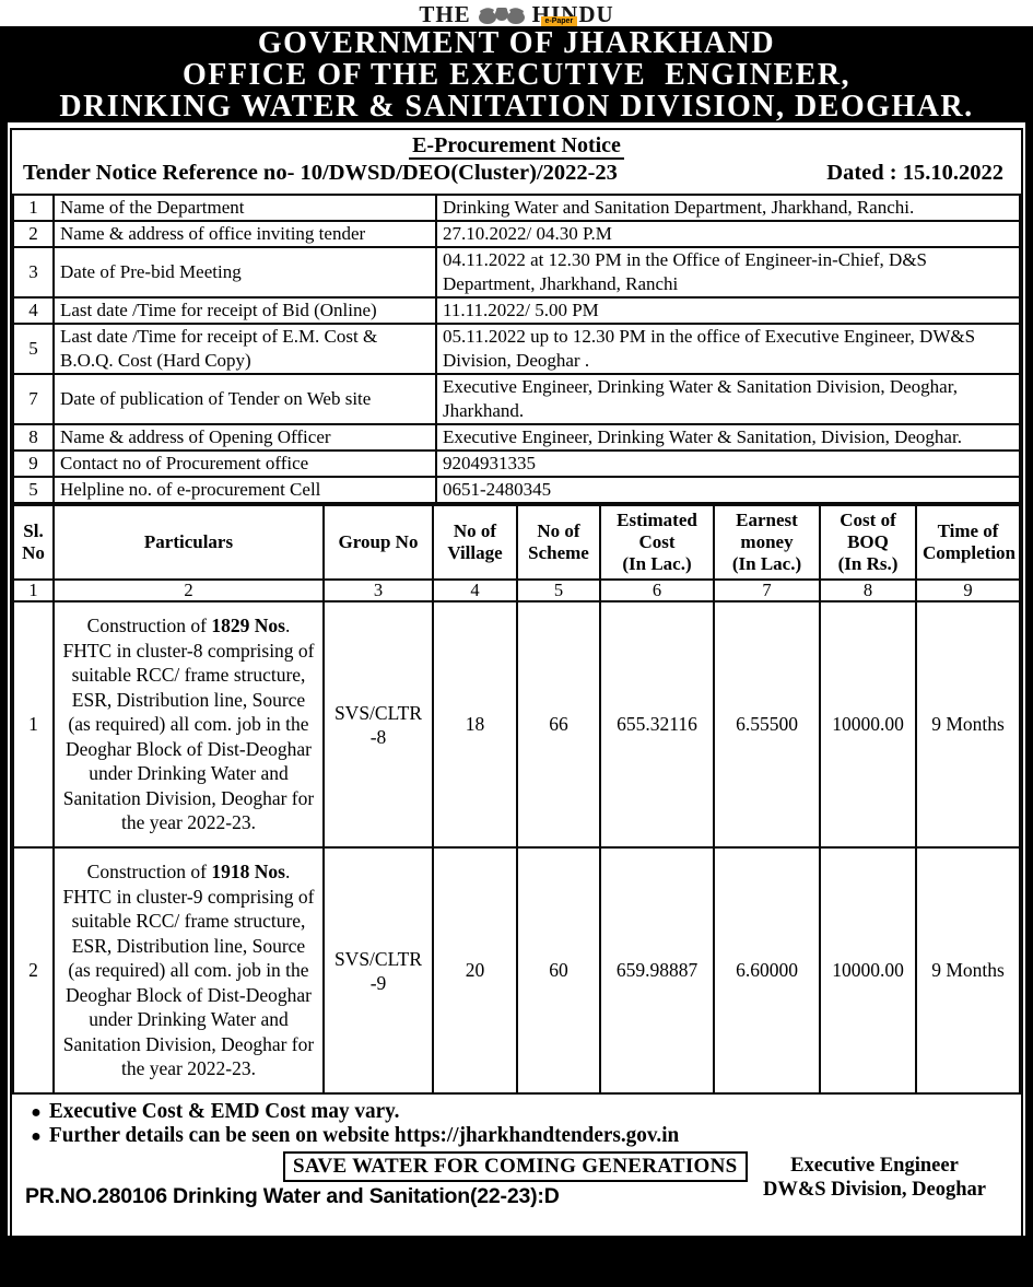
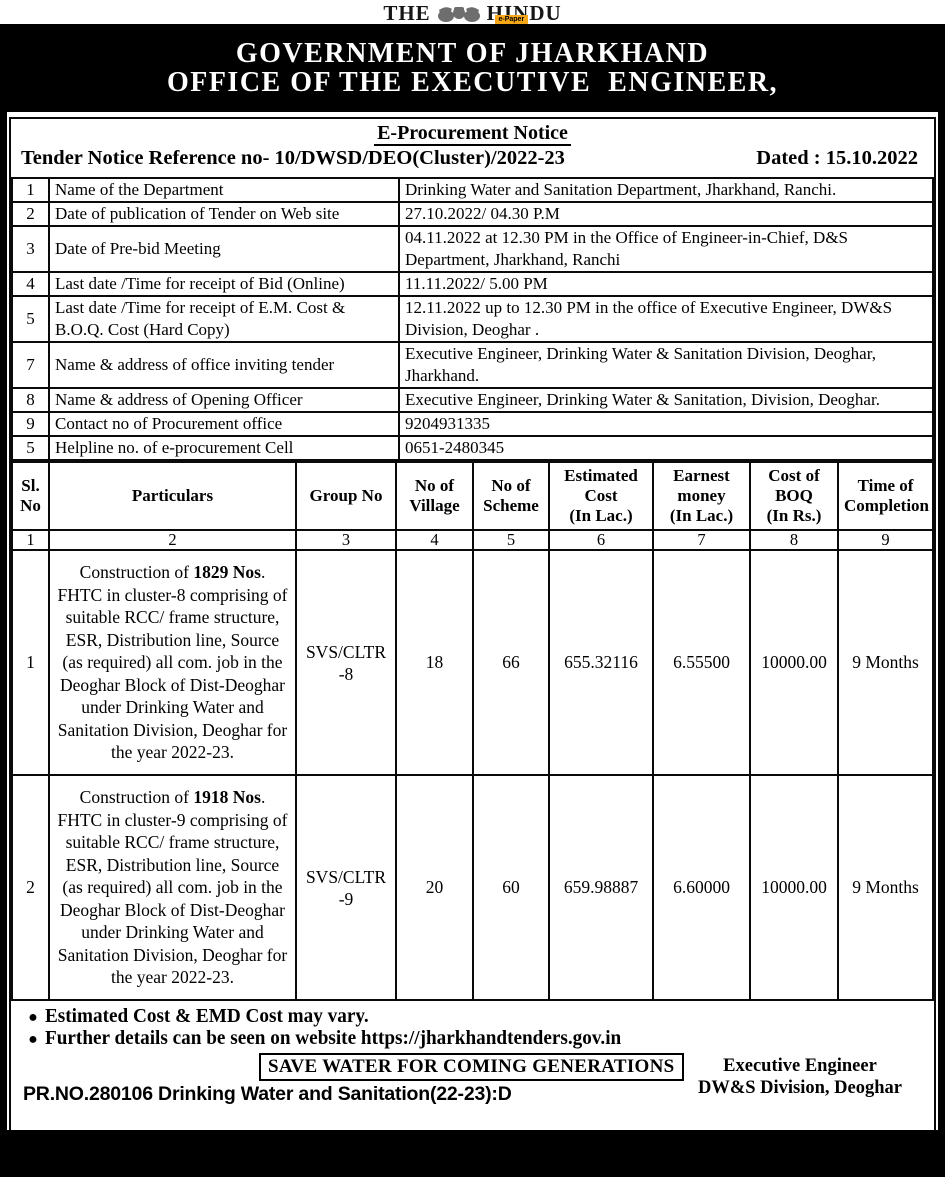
  THE
  HINDU
  GOVERNMENT OF JHARKHAND
  OFFICE OF THE EXECUTIVE ENGINEER,
- DRINKING WATER & SANITATION DIVISION, DEOGHAR.
  E-Procurement Notice
  Tender Notice Reference no- 10/DWSD/DEO(Cluster)/2022-23
  Dated : 15.10.2022
  1	Name of the Department	Drinking Water and Sanitation Department, Jharkhand, Ranchi.
- 2	Name & address of office inviting tender	27.10.2022/ 04.30 P.M
+ 2	Date of publication of Tender on Web site	27.10.2022/ 04.30 P.M
  3	Date of Pre-bid Meeting	04.11.2022 at 12.30 PM in the Office of Engineer-in-Chief, D&S Department, Jharkhand, Ranchi
  4	Last date /Time for receipt of Bid (Online)	11.11.2022/ 5.00 PM
- 5	Last date /Time for receipt of E.M. Cost & B.O.Q. Cost (Hard Copy)	05.11.2022 up to 12.30 PM in the office of Executive Engineer, DW&S Division, Deoghar .
+ 5	Last date /Time for receipt of E.M. Cost & B.O.Q. Cost (Hard Copy)	12.11.2022 up to 12.30 PM in the office of Executive Engineer, DW&S Division, Deoghar .
- 7	Date of publication of Tender on Web site	Executive Engineer, Drinking Water & Sanitation Division, Deoghar, Jharkhand.
+ 7	Name & address of office inviting tender	Executive Engineer, Drinking Water & Sanitation Division, Deoghar, Jharkhand.
  8	Name & address of Opening Officer	Executive Engineer, Drinking Water & Sanitation, Division, Deoghar.
  9	Contact no of Procurement office	9204931335
  5	Helpline no. of e-procurement Cell	0651-2480345
  Sl. No	Particulars	Group No	No of Village	No of Scheme	Estimated Cost (In Lac.)	Earnest money (In Lac.)	Cost of BOQ (In Rs.)	Time of Completion
  1	2	3	4	5	6	7	8	9
  1	Construction of 1829 Nos. FHTC in cluster-8 comprising of suitable RCC/ frame structure, ESR, Distribution line, Source (as required) all com. job in the Deoghar Block of Dist-Deoghar under Drinking Water and Sanitation Division, Deoghar for the year 2022-23.	SVS/CLTR -8	18	66	655.32116	6.55500	10000.00	9 Months
  2	Construction of 1918 Nos. FHTC in cluster-9 comprising of suitable RCC/ frame structure, ESR, Distribution line, Source (as required) all com. job in the Deoghar Block of Dist-Deoghar under Drinking Water and Sanitation Division, Deoghar for the year 2022-23.	SVS/CLTR -9	20	60	659.98887	6.60000	10000.00	9 Months
  ●
- Executive Cost & EMD Cost may vary.
+ Estimated Cost & EMD Cost may vary.
  ●
  Further details can be seen on website https://jharkhandtenders.gov.in
  SAVE WATER FOR COMING GENERATIONS
  Executive Engineer
  DW&S Division, Deoghar
  PR.NO.280106 Drinking Water and Sanitation(22-23):D
